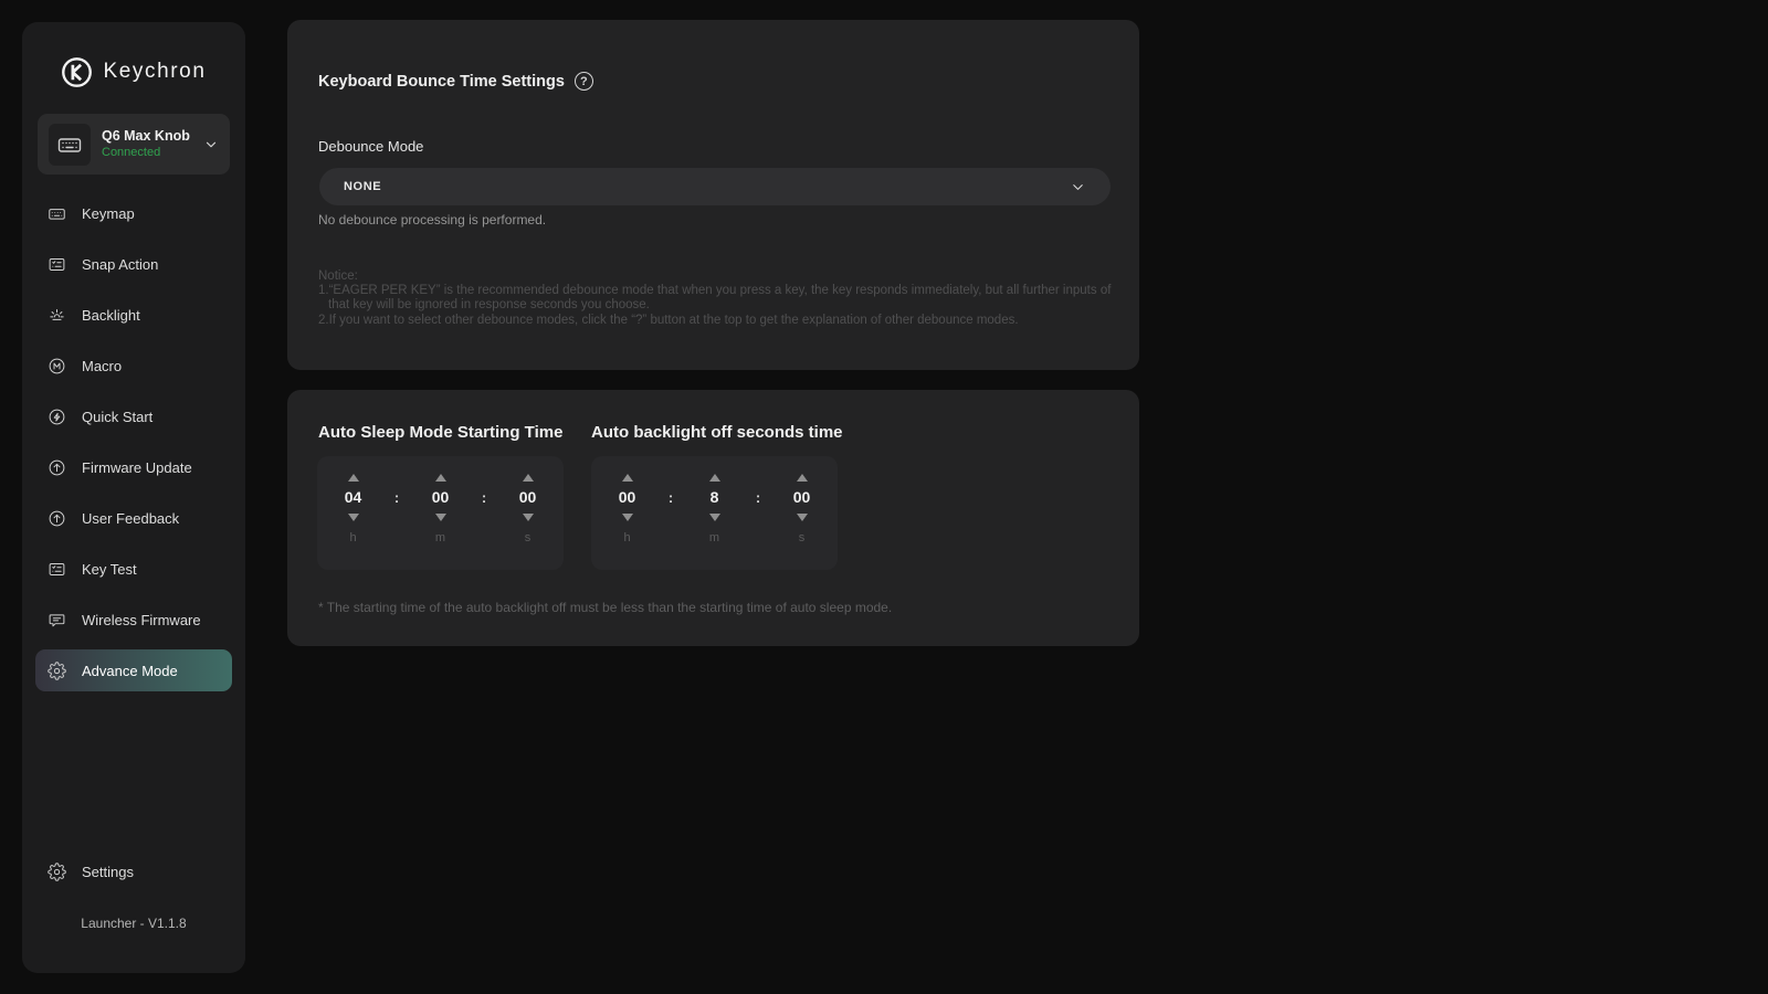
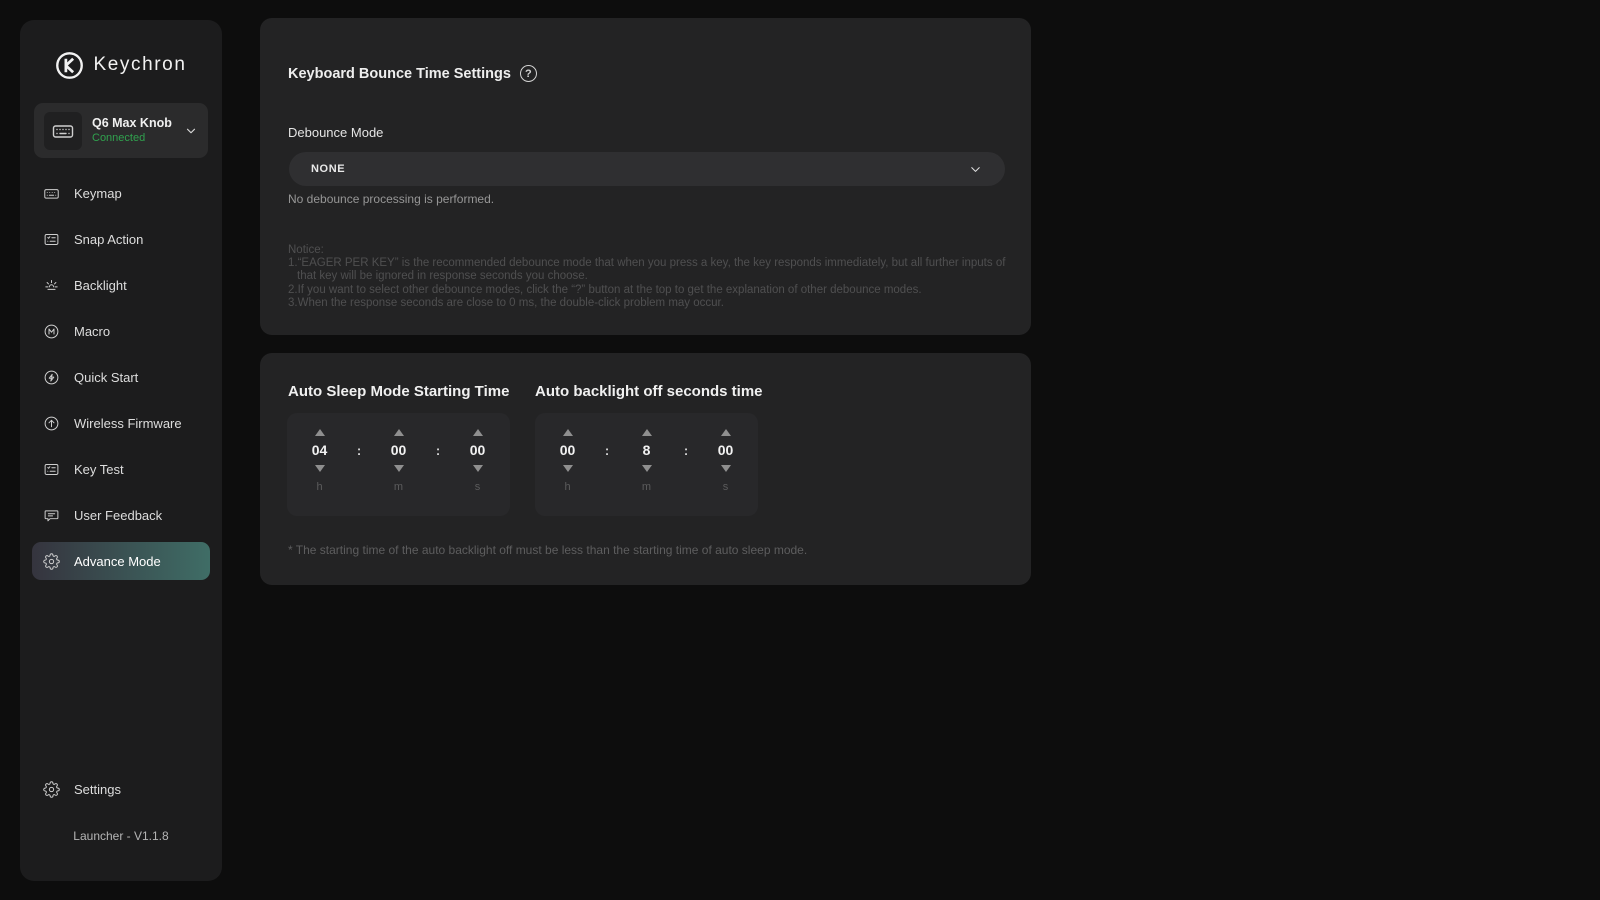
  Keychron
  Q6 Max Knob
  Connected
  Keymap
  Snap Action
  Backlight
  Macro
  Quick Start
- Firmware Update
- User Feedback
+ Wireless Firmware
  Key Test
- Wireless Firmware
+ User Feedback
  Advance Mode
  Settings
  Launcher - V1.1.8
  Keyboard Bounce Time Settings
  ?
  Debounce Mode
  NONE
  No debounce processing is performed.
  Notice:
  1.“EAGER PER KEY” is the recommended debounce mode that when you press a key, the key responds immediately, but all further inputs of that key will be ignored in response seconds you choose.
  2.If you want to select other debounce modes, click the “?” button at the top to get the explanation of other debounce modes.
+ 3.When the response seconds are close to 0 ms, the double-click problem may occur.
  Auto Sleep Mode Starting Time
  Auto backlight off seconds time
  04
  h
  :
  00
  m
  :
  00
  s
  00
  h
  :
  8
  m
  :
  00
  s
  * The starting time of the auto backlight off must be less than the starting time of auto sleep mode.
